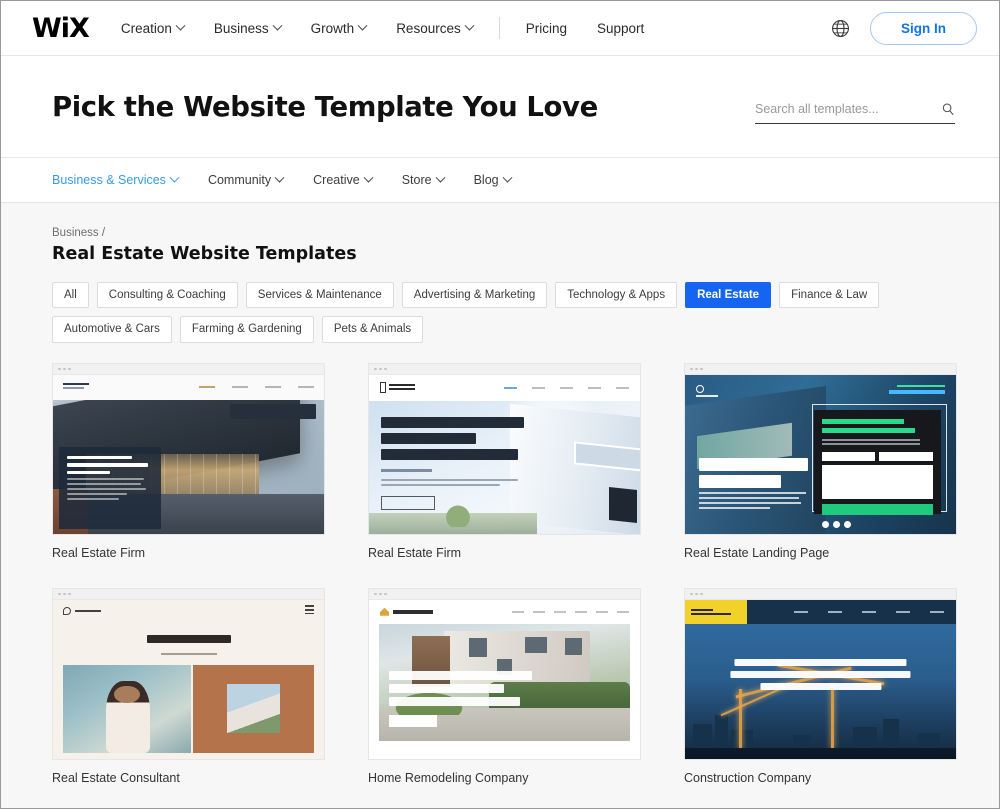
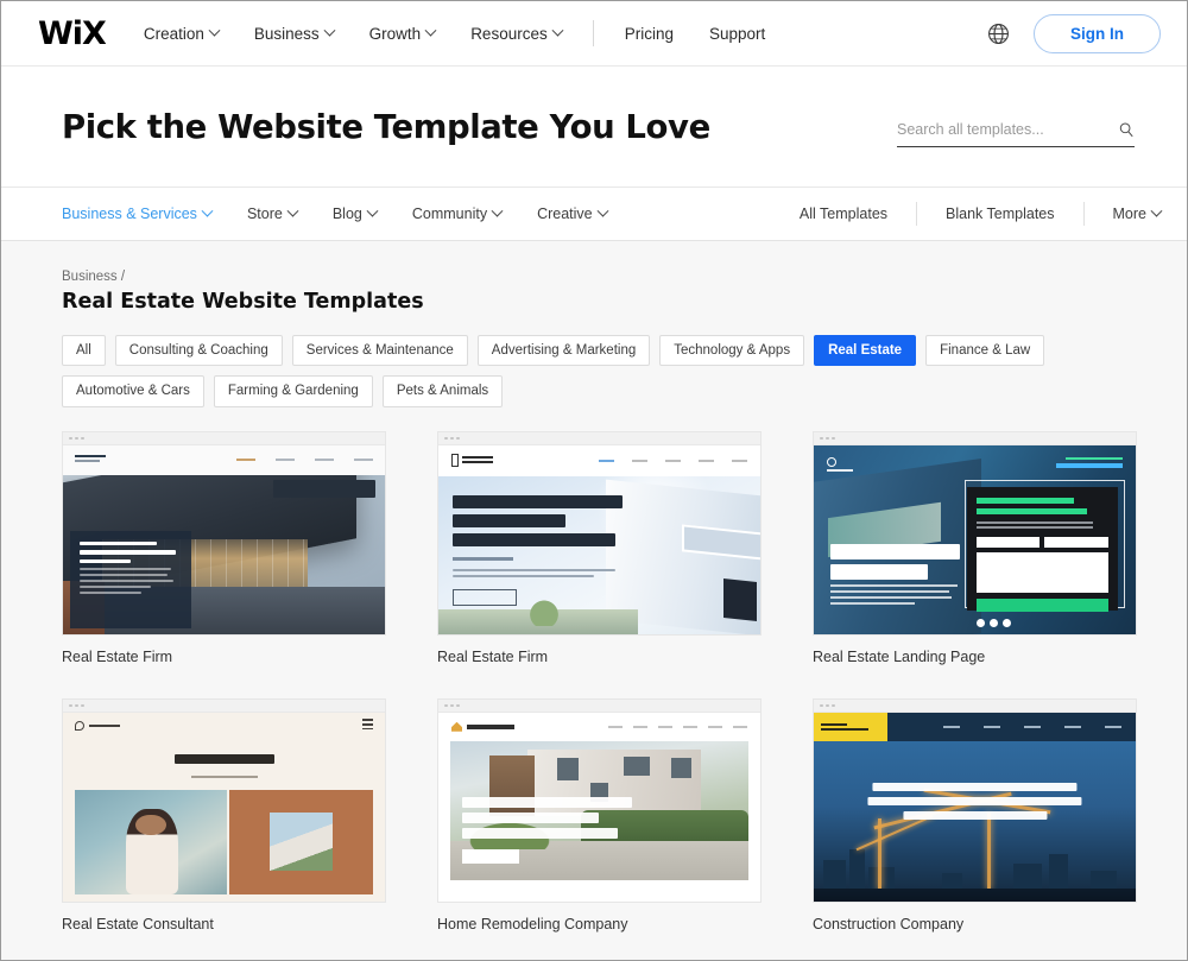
  WiX
  Creation
  Business
  Growth
  Resources
  Pricing
  Support
  Sign In
  Pick the Website Template You Love
  Search all templates...
  Business & Services
- Community
+ Store
- Creative
+ Blog
- Store
+ Community
- Blog
+ Creative
+ All Templates
+ Blank Templates
+ More
  Business /
  Real Estate Website Templates
  All
  Consulting & Coaching
  Services & Maintenance
  Advertising & Marketing
  Technology & Apps
  Real Estate
  Finance & Law
  Automotive & Cars
  Farming & Gardening
  Pets & Animals
  Real Estate Firm
  Real Estate Firm
  Real Estate Landing Page
  Real Estate Consultant
  Home Remodeling Company
  Construction Company
